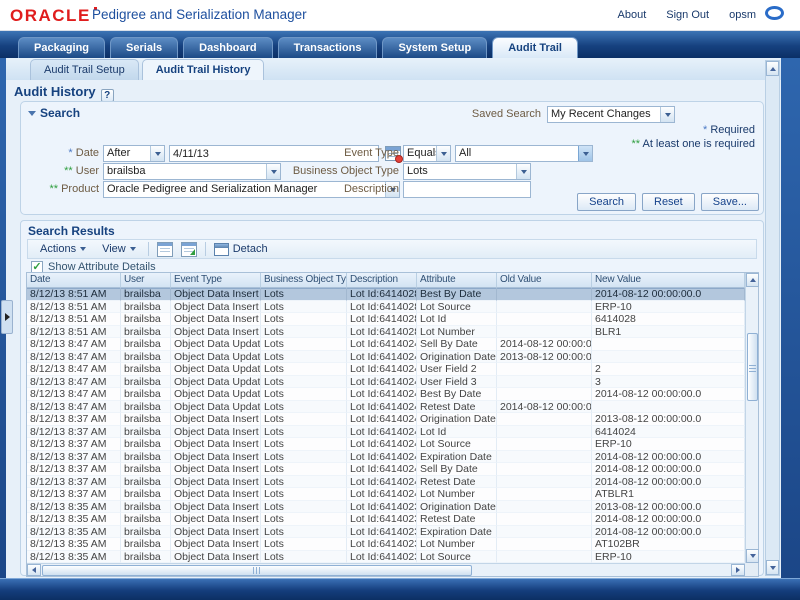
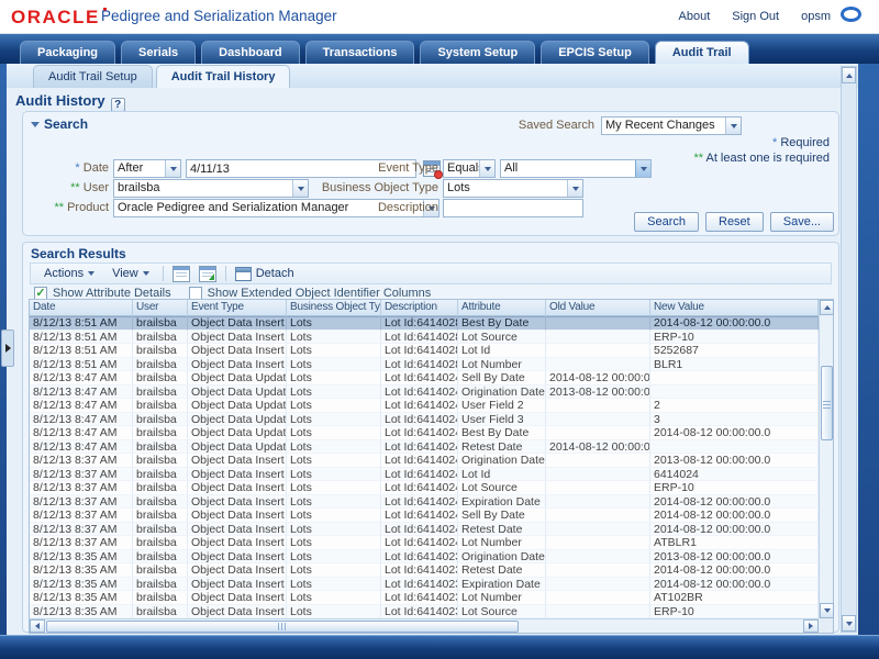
  ORACLE
  Pedigree and Serialization Manager
  About
  Sign Out
  opsm
  Packaging
  Serials
  Dashboard
  Transactions
  System Setup
+ EPCIS Setup
  Audit Trail
  Audit Trail Setup
  Audit Trail History
  Audit History ?
  Search
  Saved Search
  My Recent Changes
  * Required
  ** At least one is required
  * Date
  After
  4/11/13
  ** User
  brailsba
  ** Product
  Oracle Pedigree and Serialization Manager
  Event Type
  Equal
  All
  Business Object Type
  Lots
  Description
  Search
  Reset
  Save...
  Search Results
  Actions
  View
  Detach
  ✓
  Show Attribute Details
+ Show Extended Object Identifier Columns
  Date
  User
  Event Type
  Business Object Ty
  Description
  Attribute
  Old Value
  New Value
  8/12/13 8:51 AM
  brailsba
  Object Data Insert
  Lots
  Lot Id:641402
  Best By Date
  2014-08-12 00:00:00.0
  8/12/13 8:51 AM
  brailsba
  Object Data Insert
  Lots
  Lot Id:641402
  Lot Source
  ERP-10
  8/12/13 8:51 AM
  brailsba
  Object Data Insert
  Lots
  Lot Id:641402
  Lot Id
- 6414028
+ 5252687
  8/12/13 8:51 AM
  brailsba
  Object Data Insert
  Lots
  Lot Id:641402
  Lot Number
  BLR1
  8/12/13 8:47 AM
  brailsba
  Object Data Updat
  Lots
  Lot Id:641402
  Sell By Date
  2014-08-12 00:00:0
  8/12/13 8:47 AM
  brailsba
  Object Data Updat
  Lots
  Lot Id:641402
  Origination Date
  2013-08-12 00:00:0
  8/12/13 8:47 AM
  brailsba
  Object Data Updat
  Lots
  Lot Id:641402
  User Field 2
  2
  8/12/13 8:47 AM
  brailsba
  Object Data Updat
  Lots
  Lot Id:641402
  User Field 3
  3
  8/12/13 8:47 AM
  brailsba
  Object Data Updat
  Lots
  Lot Id:641402
  Best By Date
  2014-08-12 00:00:00.0
  8/12/13 8:47 AM
  brailsba
  Object Data Updat
  Lots
  Lot Id:641402
  Retest Date
  2014-08-12 00:00:0
  8/12/13 8:37 AM
  brailsba
  Object Data Insert
  Lots
  Lot Id:641402
  Origination Date
  2013-08-12 00:00:00.0
  8/12/13 8:37 AM
  brailsba
  Object Data Insert
  Lots
  Lot Id:641402
  Lot Id
  6414024
  8/12/13 8:37 AM
  brailsba
  Object Data Insert
  Lots
  Lot Id:641402
  Lot Source
  ERP-10
  8/12/13 8:37 AM
  brailsba
  Object Data Insert
  Lots
  Lot Id:641402
  Expiration Date
  2014-08-12 00:00:00.0
  8/12/13 8:37 AM
  brailsba
  Object Data Insert
  Lots
  Lot Id:641402
  Sell By Date
  2014-08-12 00:00:00.0
  8/12/13 8:37 AM
  brailsba
  Object Data Insert
  Lots
  Lot Id:641402
  Retest Date
  2014-08-12 00:00:00.0
  8/12/13 8:37 AM
  brailsba
  Object Data Insert
  Lots
  Lot Id:641402
  Lot Number
  ATBLR1
  8/12/13 8:35 AM
  brailsba
  Object Data Insert
  Lots
  Lot Id:641402
  Origination Date
  2013-08-12 00:00:00.0
  8/12/13 8:35 AM
  brailsba
  Object Data Insert
  Lots
  Lot Id:641402
  Retest Date
  2014-08-12 00:00:00.0
  8/12/13 8:35 AM
  brailsba
  Object Data Insert
  Lots
  Lot Id:641402
  Expiration Date
  2014-08-12 00:00:00.0
  8/12/13 8:35 AM
  brailsba
  Object Data Insert
  Lots
  Lot Id:641402
  Lot Number
  AT102BR
  8/12/13 8:35 AM
  brailsba
  Object Data Insert
  Lots
  Lot Id:641402
  Lot Source
  ERP-10
